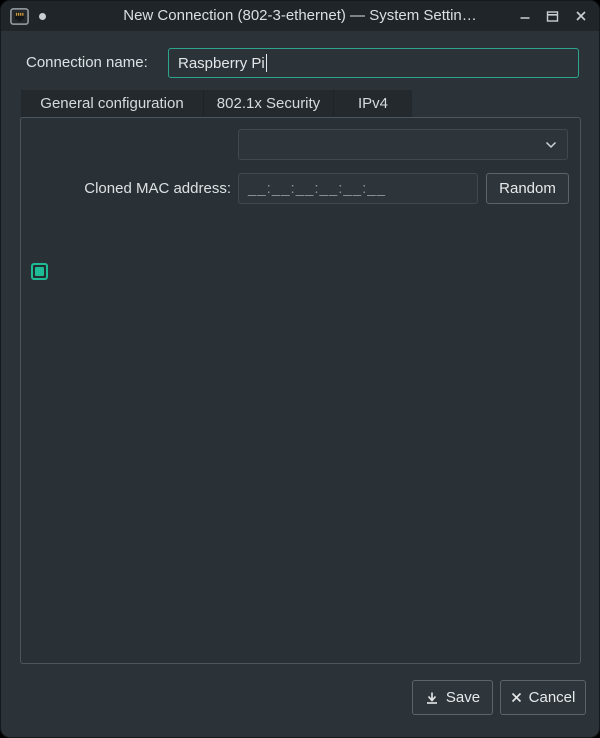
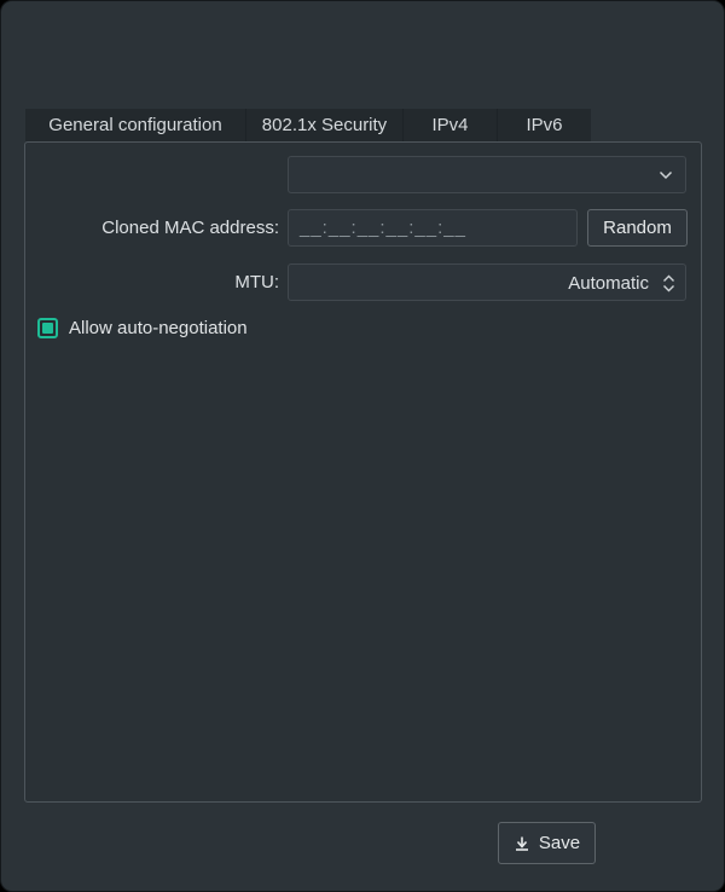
- New Connection (802-3-ethernet) — System Settin…
- Connection name:
- Raspberry Pi
  General configuration
  802.1x Security
  IPv4
+ IPv6
  Cloned MAC address:
  __:__:__:__:__:__
  Random
+ MTU:
+ Automatic
+ Allow auto-negotiation
  Save
- Cancel
